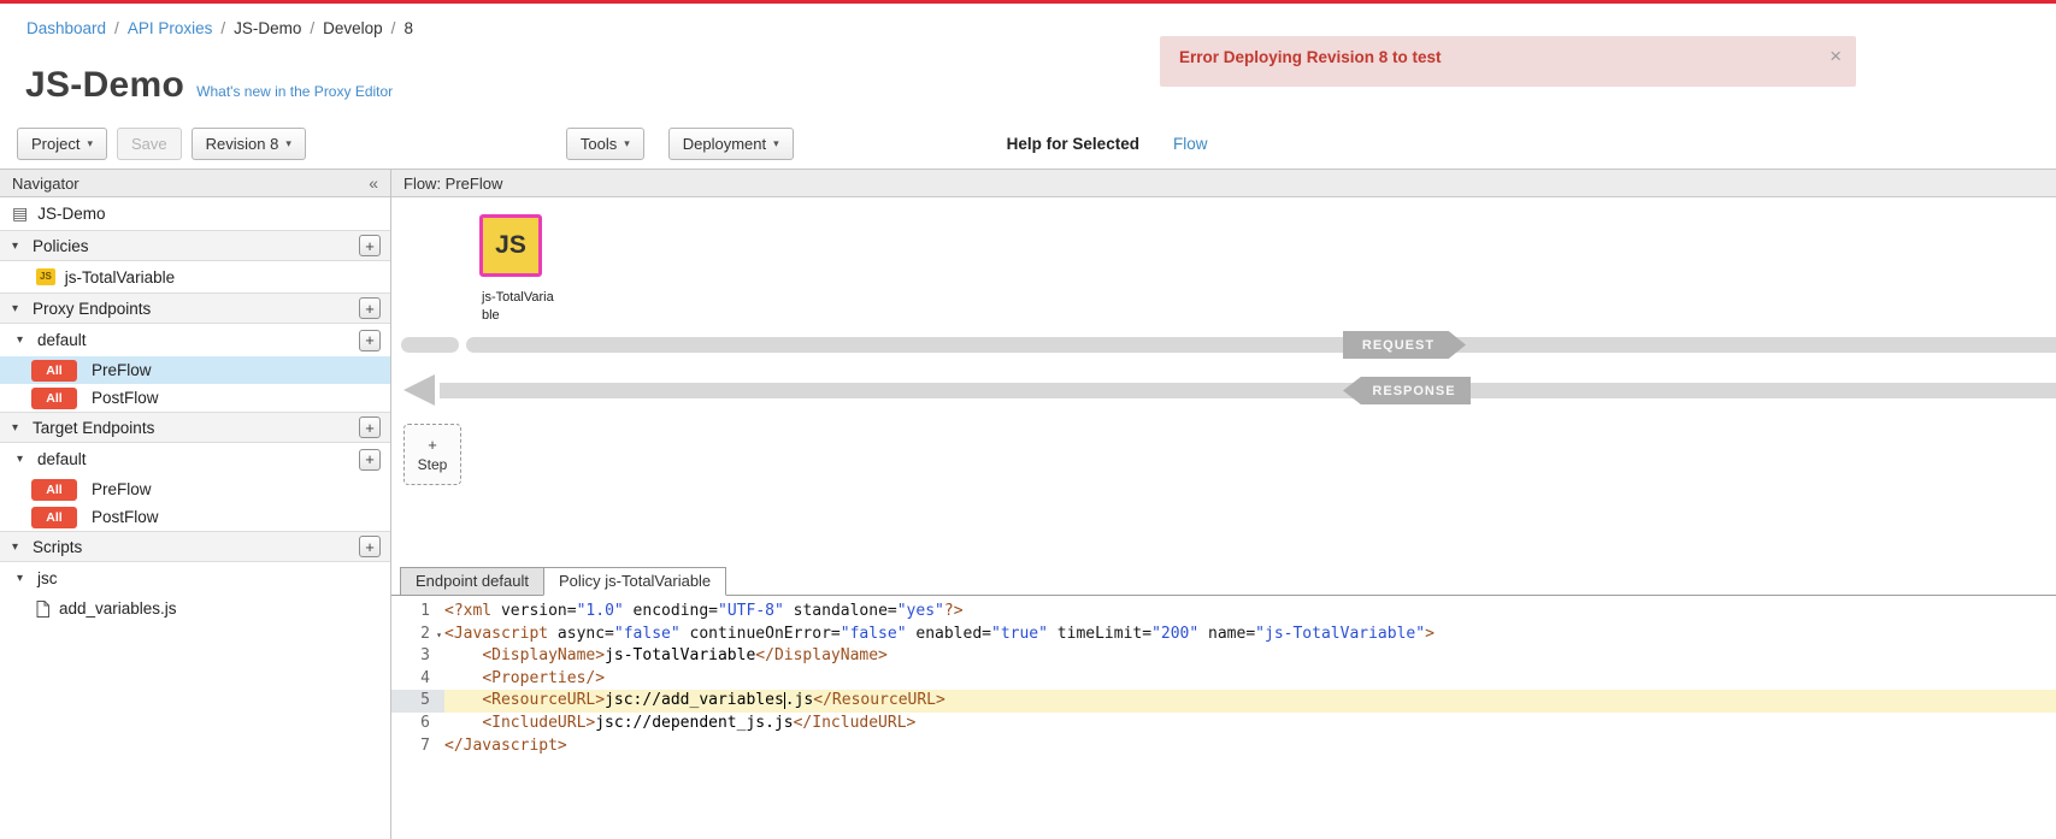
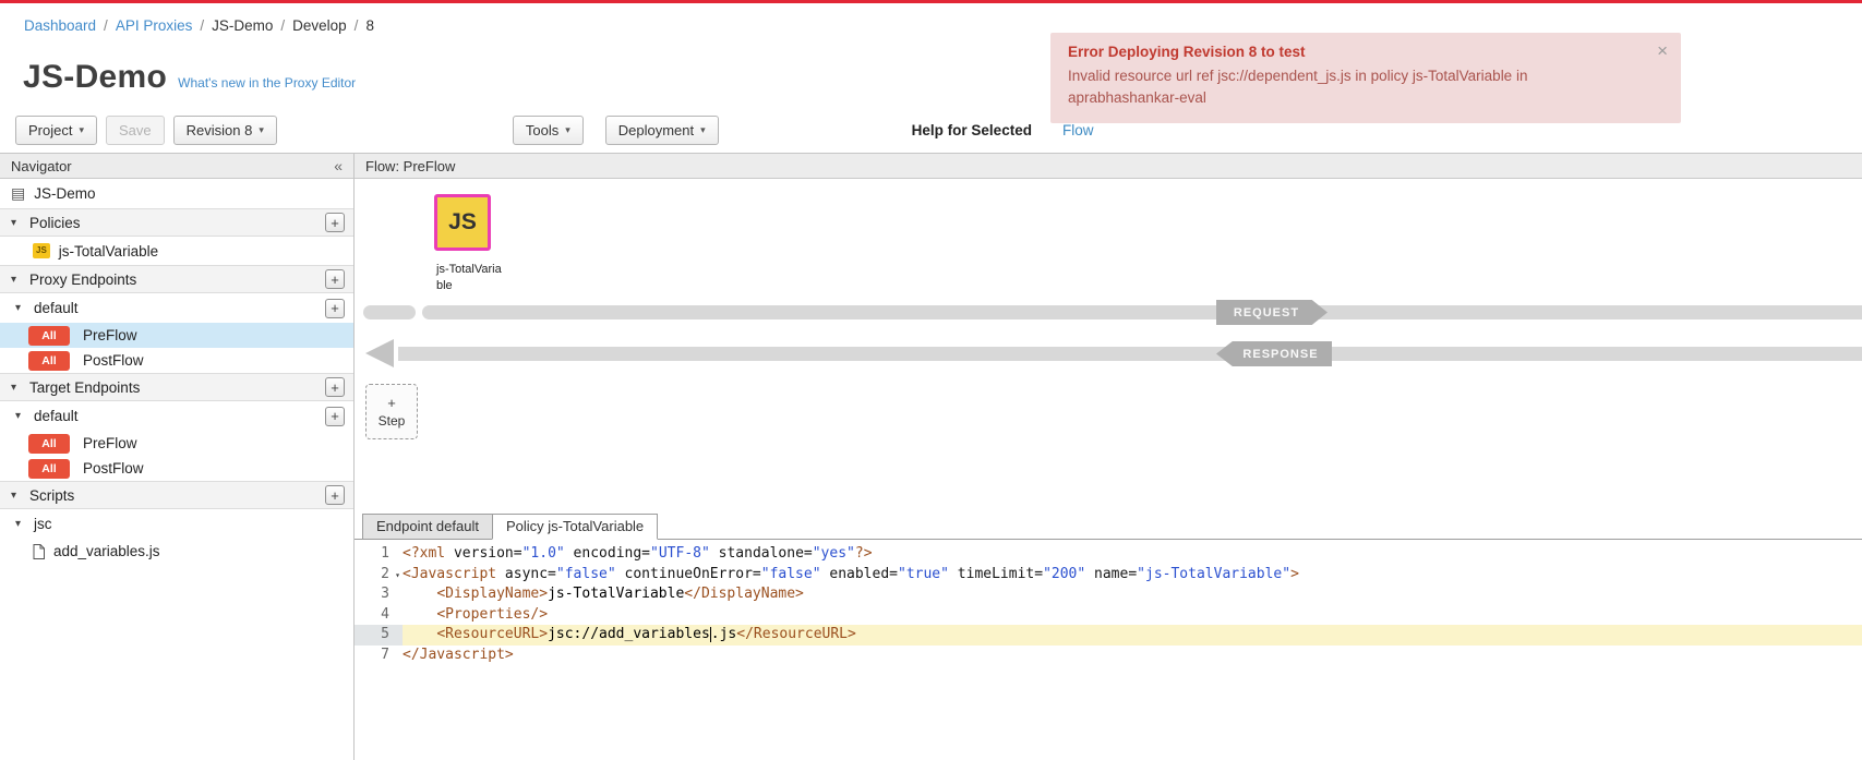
  Dashboard
  /
  API Proxies
  /
  JS-Demo
  /
  Develop
  /
  8
  JS-Demo
  What's new in the Proxy Editor
  Error Deploying Revision 8 to test
+ Invalid resource url ref jsc://dependent_js.js in policy js-TotalVariable in aprabhashankar-eval
  ×
  Project
  ▾
  Save
  Revision 8
  ▾
  Tools
  ▾
  Deployment
  ▾
  Help for Selected
  Flow
  Navigator
  «
  ▤
  JS-Demo
  ▾
  Policies
  +
  JS
  js-TotalVariable
  ▾
  Proxy Endpoints
  +
  ▾
  default
  +
  All
  PreFlow
  All
  PostFlow
  ▾
  Target Endpoints
  +
  ▾
  default
  +
  All
  PreFlow
  All
  PostFlow
  ▾
  Scripts
  +
  ▾
  jsc
  add_variables.js
  Flow: PreFlow
  JS
  js-TotalVariable
  REQUEST
  RESPONSE
  +
  Step
  Endpoint default
  Policy js-TotalVariable
  1
  <?xml version="1.0" encoding="UTF-8" standalone="yes"?>
  2
  ▾
  <Javascript async="false" continueOnError="false" enabled="true" timeLimit="200" name="js-TotalVariable">
  3
  <DisplayName>js-TotalVariable</DisplayName>
  4
  <Properties/>
  5
  <ResourceURL>jsc://add_variables.js</ResourceURL>
- 6
- <IncludeURL>jsc://dependent_js.js</IncludeURL>
  7
  </Javascript>
